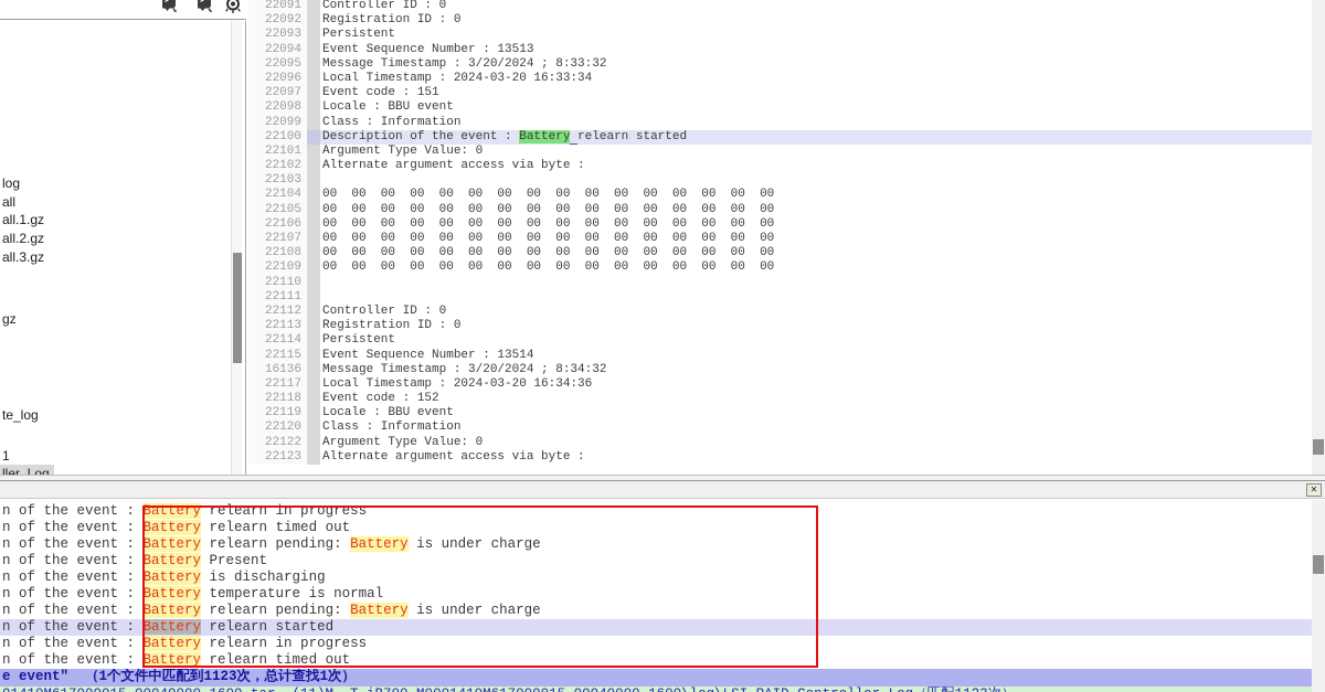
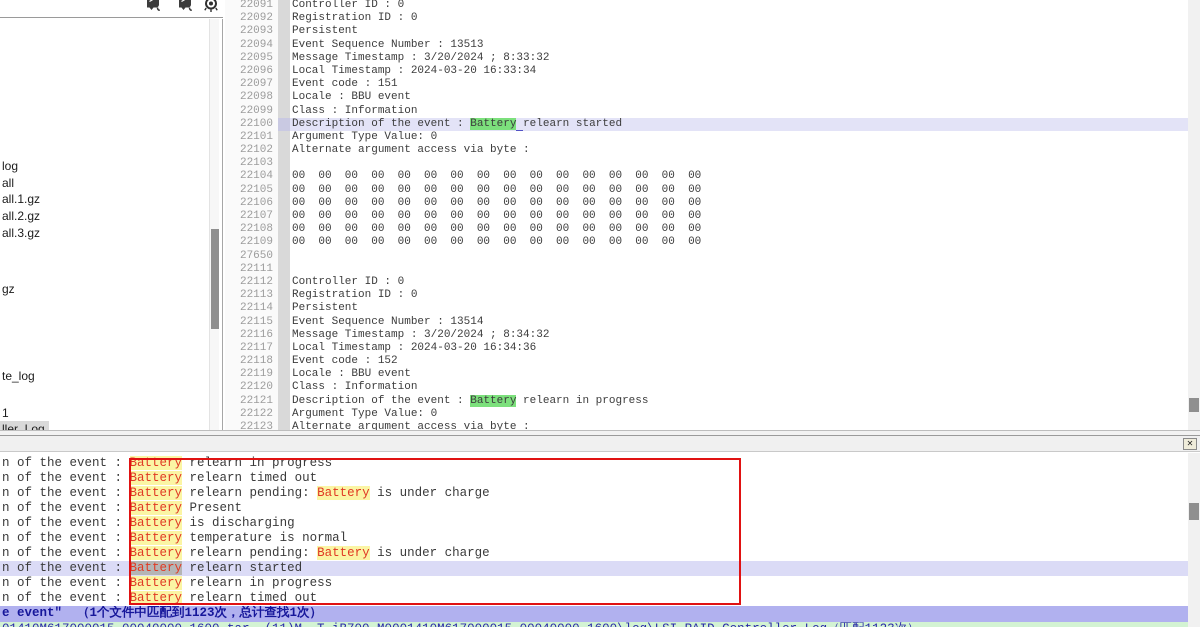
  log
  all
  all.1.gz
  all.2.gz
  all.3.gz
  gz
  te_log
  1
  ller_Log
  22091
  Controller ID : 0
  22092
  Registration ID : 0
  22093
  Persistent
  22094
  Event Sequence Number : 13513
  22095
  Message Timestamp : 3/20/2024 ; 8:33:32
  22096
  Local Timestamp : 2024-03-20 16:33:34
  22097
  Event code : 151
  22098
  Locale : BBU event
  22099
  Class : Information
  22100
  Description of the event : Battery relearn started
  22101
  Argument Type Value: 0
  22102
  Alternate argument access via byte :
  22103
  22104
  00 00 00 00 00 00 00 00 00 00 00 00 00 00 00 00
  22105
  00 00 00 00 00 00 00 00 00 00 00 00 00 00 00 00
  22106
  00 00 00 00 00 00 00 00 00 00 00 00 00 00 00 00
  22107
  00 00 00 00 00 00 00 00 00 00 00 00 00 00 00 00
  22108
  00 00 00 00 00 00 00 00 00 00 00 00 00 00 00 00
  22109
  00 00 00 00 00 00 00 00 00 00 00 00 00 00 00 00
- 22110
+ 27650
  22111
  22112
  Controller ID : 0
  22113
  Registration ID : 0
  22114
  Persistent
  22115
  Event Sequence Number : 13514
- 16136
+ 22116
  Message Timestamp : 3/20/2024 ; 8:34:32
  22117
  Local Timestamp : 2024-03-20 16:34:36
  22118
  Event code : 152
  22119
  Locale : BBU event
  22120
  Class : Information
+ 22121
+ Description of the event : Battery relearn in progress
  22122
  Argument Type Value: 0
  22123
  Alternate argument access via byte :
  ✕
  n of the event : Battery relearn in progress
  n of the event : Battery relearn timed out
  n of the event : Battery relearn pending: Battery is under charge
  n of the event : Battery Present
  n of the event : Battery is discharging
  n of the event : Battery temperature is normal
  n of the event : Battery relearn pending: Battery is under charge
  n of the event : Battery relearn started
  n of the event : Battery relearn in progress
  n of the event : Battery relearn timed out
  e event" （1个文件中匹配到1123次，总计查找1次）
